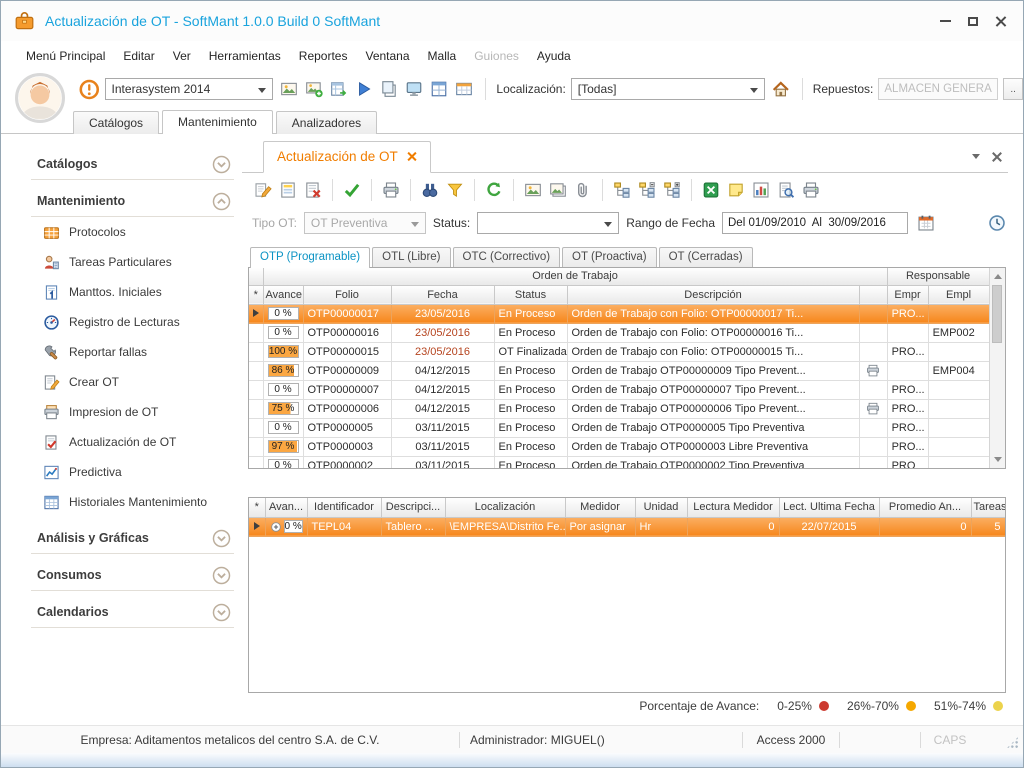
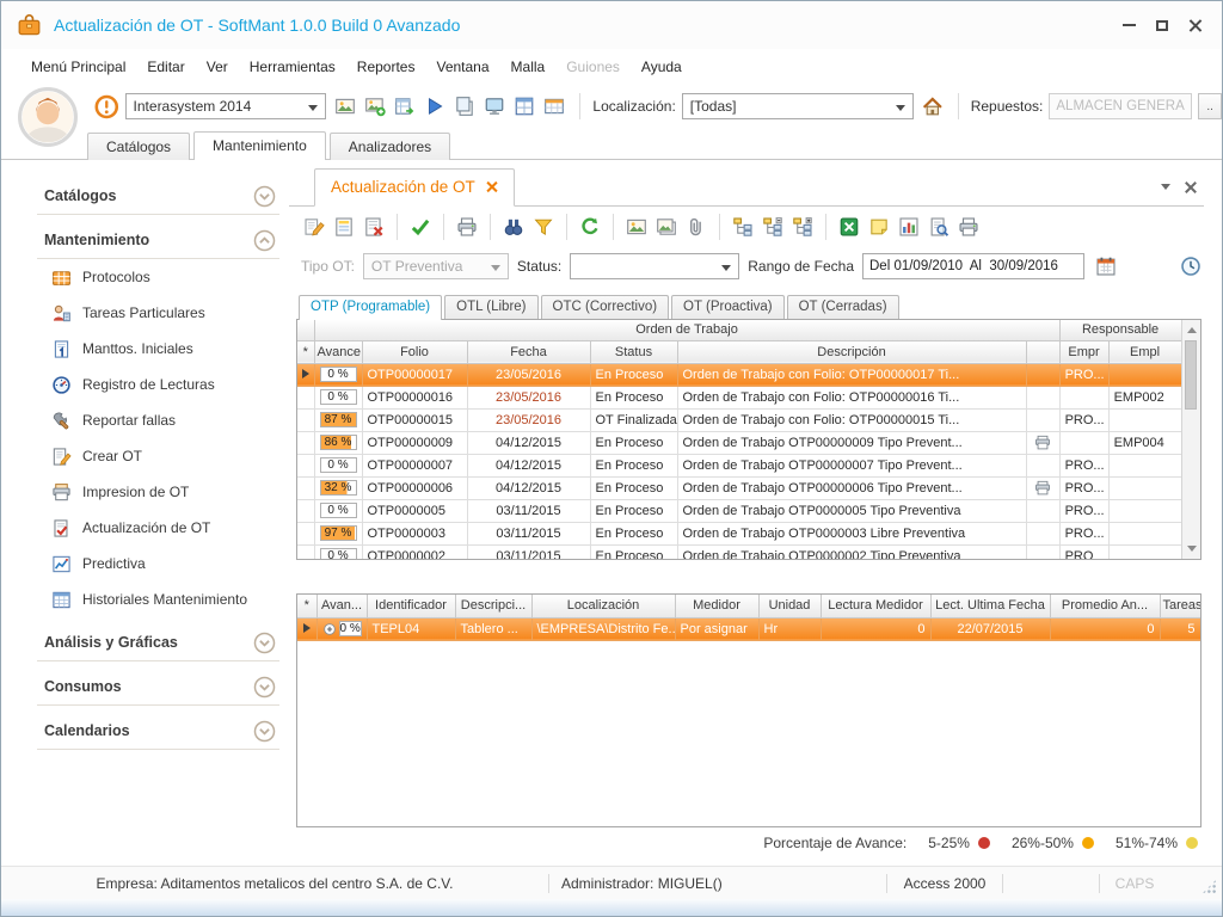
- Actualización de OT - SoftMant 1.0.0 Build 0 SoftMant
+ Actualización de OT - SoftMant 1.0.0 Build 0 Avanzado
  Menú Principal
  Editar
  Ver
  Herramientas
  Reportes
  Ventana
  Malla
  Guiones
  Ayuda
  Interasystem 2014
  Localización:
  [Todas]
  Repuestos:
  ALMACÉN GENERA
  ..
  Catálogos
  Mantenimiento
  Analizadores
  Catálogos
  Mantenimiento
  Protocolos
  Tareas Particulares
  Manttos. Iniciales
  Registro de Lecturas
  Reportar fallas
  Crear OT
  Impresion de OT
  Actualización de OT
  Predictiva
  Historiales Mantenimiento
  Análisis y Gráficas
  Consumos
  Calendarios
  Actualización de OT
  Tipo OT:
  OT Preventiva
  Status:
  Rango de Fecha
  Del 01/09/2010 Al 30/09/2016
  OTP (Programable)
  OTL (Libre)
  OTC (Correctivo)
  OT (Proactiva)
  OT (Cerradas)
  	Orden de Trabajo	Responsable
  *	Avance	Folio	Fecha	Status	Descripción		Empr	Empl
  	0 %	OTP00000017	23/05/2016	En Proceso	Orden de Trabajo con Folio: OTP00000017 Ti...		PRO...
  	0 %	OTP00000016	23/05/2016	En Proceso	Orden de Trabajo con Folio: OTP00000016 Ti...			EMP002
- 	100 %	OTP00000015	23/05/2016	OT Finalizada	Orden de Trabajo con Folio: OTP00000015 Ti...		PRO...
+ 	87 %	OTP00000015	23/05/2016	OT Finalizada	Orden de Trabajo con Folio: OTP00000015 Ti...		PRO...
  	86 %	OTP00000009	04/12/2015	En Proceso	Orden de Trabajo OTP00000009 Tipo Prevent...			EMP004
  	0 %	OTP00000007	04/12/2015	En Proceso	Orden de Trabajo OTP00000007 Tipo Prevent...		PRO...
- 	75 %	OTP00000006	04/12/2015	En Proceso	Orden de Trabajo OTP00000006 Tipo Prevent...		PRO...
+ 	32 %	OTP00000006	04/12/2015	En Proceso	Orden de Trabajo OTP00000006 Tipo Prevent...		PRO...
  	0 %	OTP0000005	03/11/2015	En Proceso	Orden de Trabajo OTP0000005 Tipo Preventiva		PRO...
  	97 %	OTP0000003	03/11/2015	En Proceso	Orden de Trabajo OTP0000003 Libre Preventiva		PRO...
  	0 %	OTP0000002	03/11/2015	En Proceso	Orden de Trabajo OTP0000002 Tipo Preventiva		PRO
  *	Avan...	Identificador	Descripci...	Localización	Medidor	Unidad	Lectura Medidor	Lect. Ultima Fecha	Promedio An...	Tareas
  	0 %	TEPL04	Tablero ...	\EMPRESA\Distrito Fe..	Por asignar	Hr	0	22/07/2015	0	5
  Porcentaje de Avance:
- 0-25%
+ 5-25%
- 26%-70%
+ 26%-50%
  51%-74%
  Empresa: Aditamentos metalicos del centro S.A. de C.V.
  Administrador: MIGUEL()
  Access 2000
  CAPS
